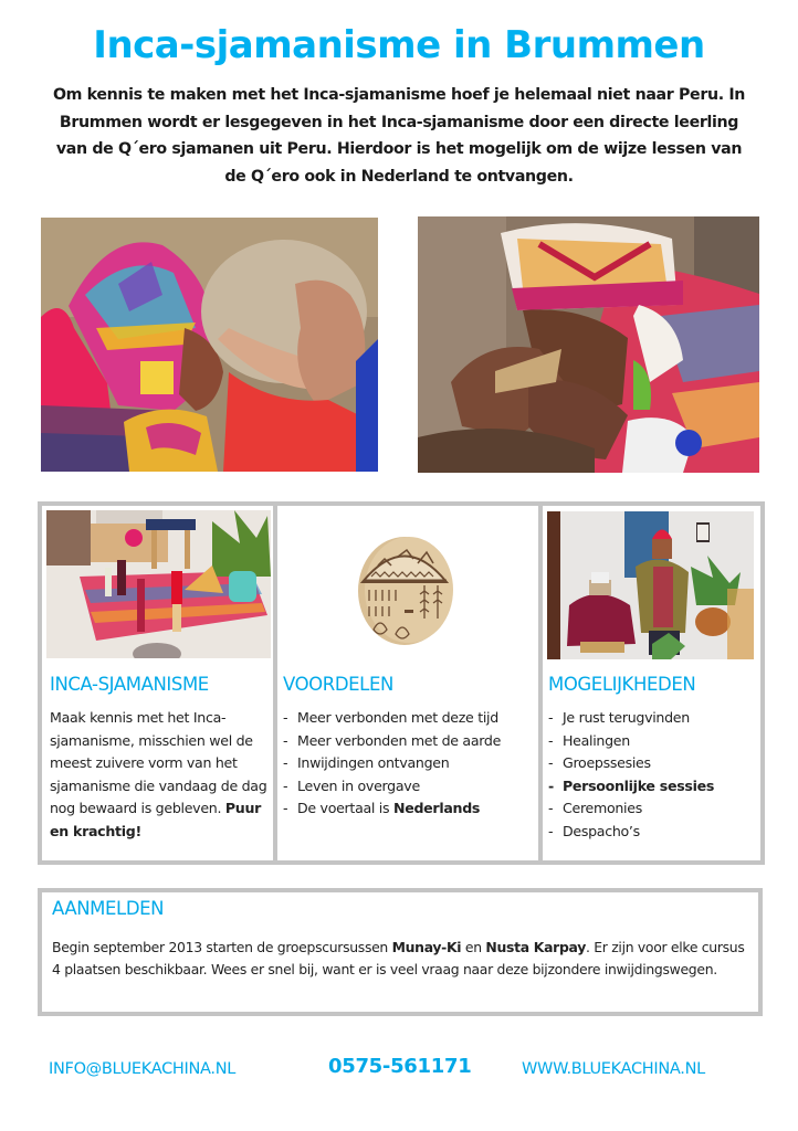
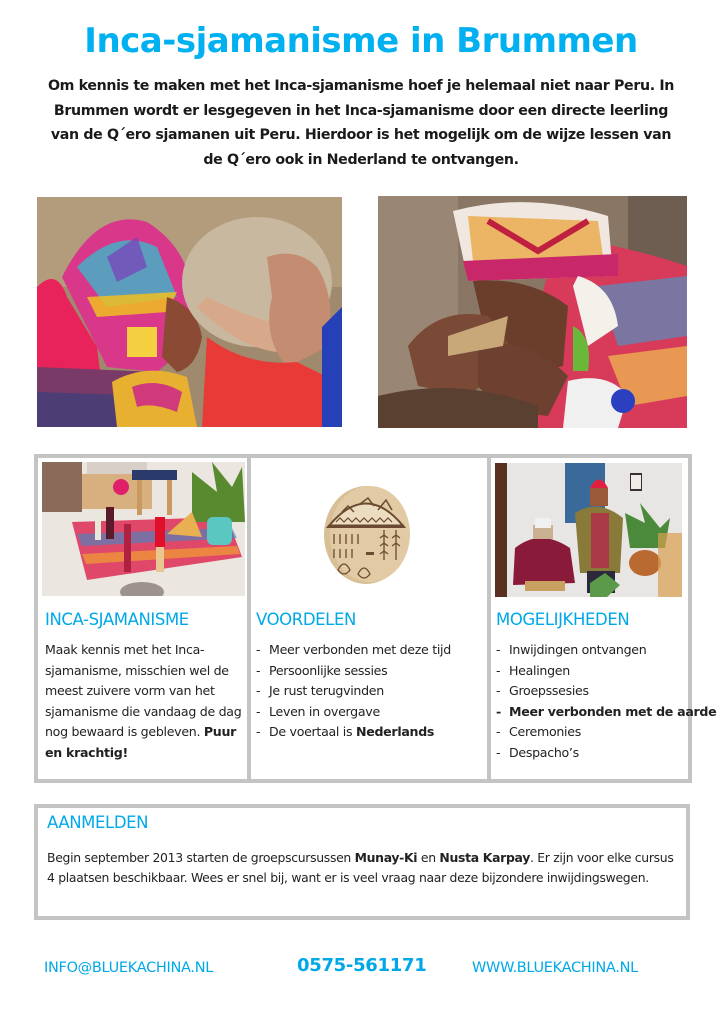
  Inca-sjamanisme in Brummen
  Om kennis te maken met het Inca-sjamanisme hoef je helemaal niet naar Peru. In Brummen wordt er lesgegeven in het Inca-sjamanisme door een directe leerling van de Q´ero sjamanen uit Peru. Hierdoor is het mogelijk om de wijze lessen van de Q´ero ook in Nederland te ontvangen.
  INCA-SJAMANISME
  Maak kennis met het Inca-sjamanisme, misschien wel de meest zuivere vorm van het sjamanisme die vandaag de dag nog bewaard is gebleven. Puur en krachtig!
  VOORDELEN
  Meer verbonden met deze tijd
- Meer verbonden met de aarde
+ Persoonlijke sessies
- Inwijdingen ontvangen
+ Je rust terugvinden
  Leven in overgave
  De voertaal is Nederlands
  MOGELIJKHEDEN
- Je rust terugvinden
+ Inwijdingen ontvangen
  Healingen
  Groepssesies
- Persoonlijke sessies
+ Meer verbonden met de aarde
  Ceremonies
  Despacho’s
  AANMELDEN
  Begin september 2013 starten de groepscursussen Munay-Ki en Nusta Karpay. Er zijn voor elke cursus 4 plaatsen beschikbaar. Wees er snel bij, want er is veel vraag naar deze bijzondere inwijdingswegen.
  INFO@BLUEKACHINA.NL
  0575-561171
  WWW.BLUEKACHINA.NL
